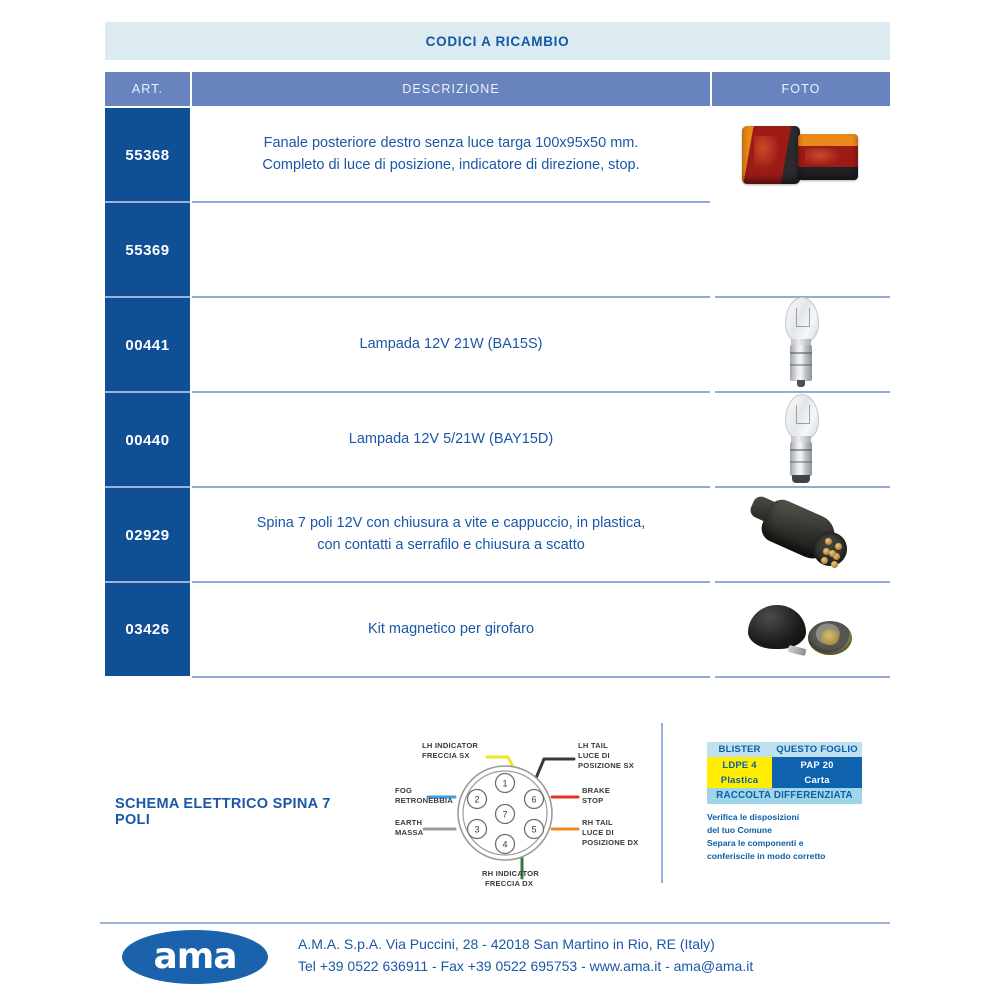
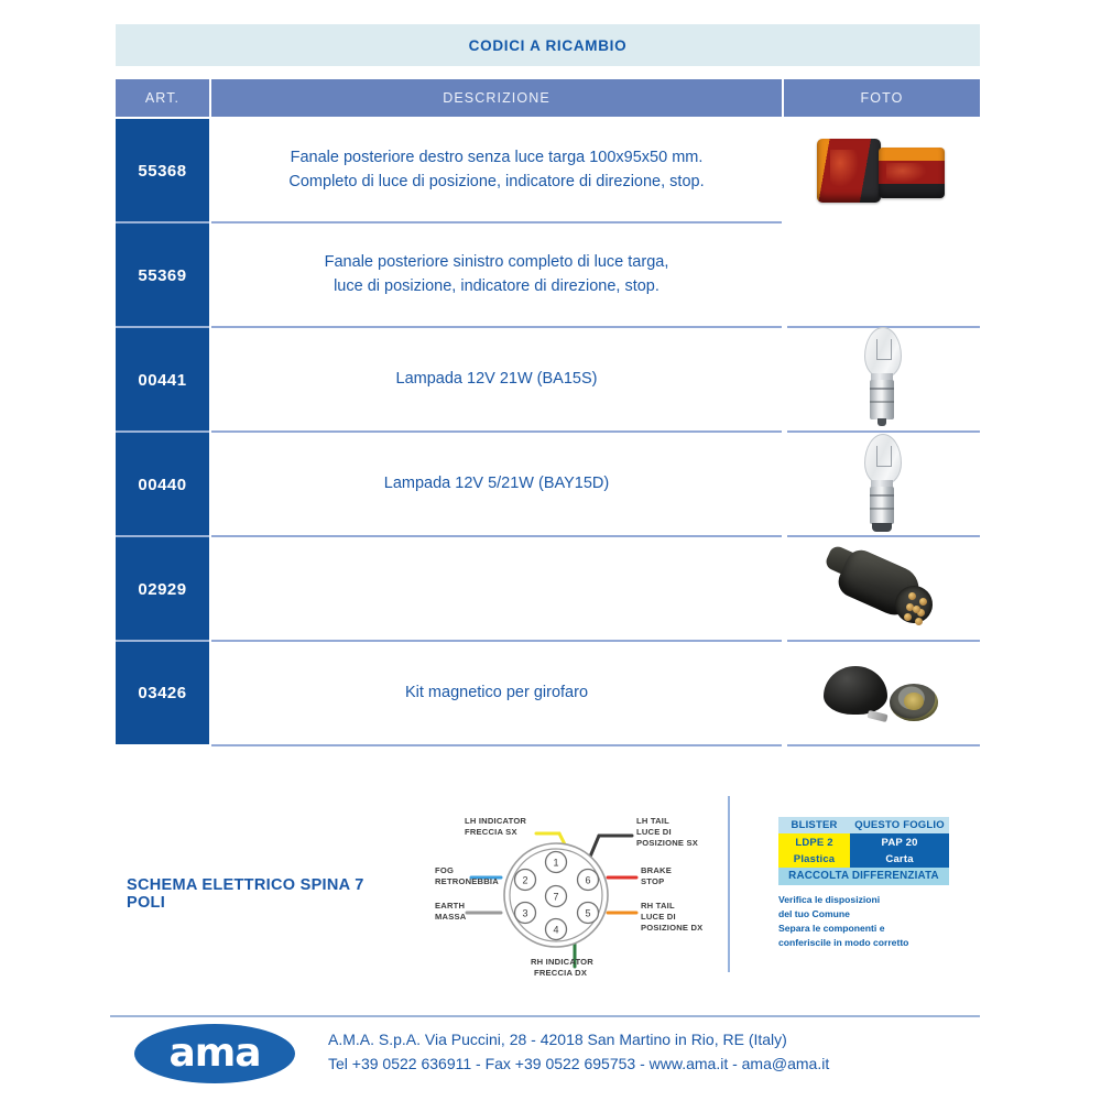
  CODICI A RICAMBIO
  ART.
  DESCRIZIONE
  FOTO
  55368
  Fanale posteriore destro senza luce targa 100x95x50 mm.
  Completo di luce di posizione, indicatore di direzione, stop.
  55369
+ Fanale posteriore sinistro completo di luce targa,
+ luce di posizione, indicatore di direzione, stop.
  00441
  Lampada 12V 21W (BA15S)
  00440
  Lampada 12V 5/21W (BAY15D)
  02929
- Spina 7 poli 12V con chiusura a vite e cappuccio, in plastica,
- con contatti a serrafilo e chiusura a scatto
  03426
  Kit magnetico per girofaro
  SCHEMA ELETTRICO SPINA 7 POLI
  1
  2
  3
  4
  5
  6
  7
  LH INDICATOR
  FRECCIA SX
  FOG
  RETRONEBBIA
  EARTH
  MASSA
  RH INDICATOR
  FRECCIA DX
  RH TAIL
  LUCE DI
  POSIZIONE DX
  BRAKE
  STOP
  LH TAIL
  LUCE DI
  POSIZIONE SX
  BLISTER	QUESTO FOGLIO
- LDPE 4	PAP 20
+ LDPE 2	PAP 20
  Plastica	Carta
  RACCOLTA DIFFERENZIATA
  Verifica le disposizioni
  del tuo Comune
  Separa le componenti e
  conferiscile in modo corretto
  ama
  A.M.A. S.p.A. Via Puccini, 28 - 42018 San Martino in Rio, RE (Italy)
  Tel +39 0522 636911 - Fax +39 0522 695753 - www.ama.it - ama@ama.it
